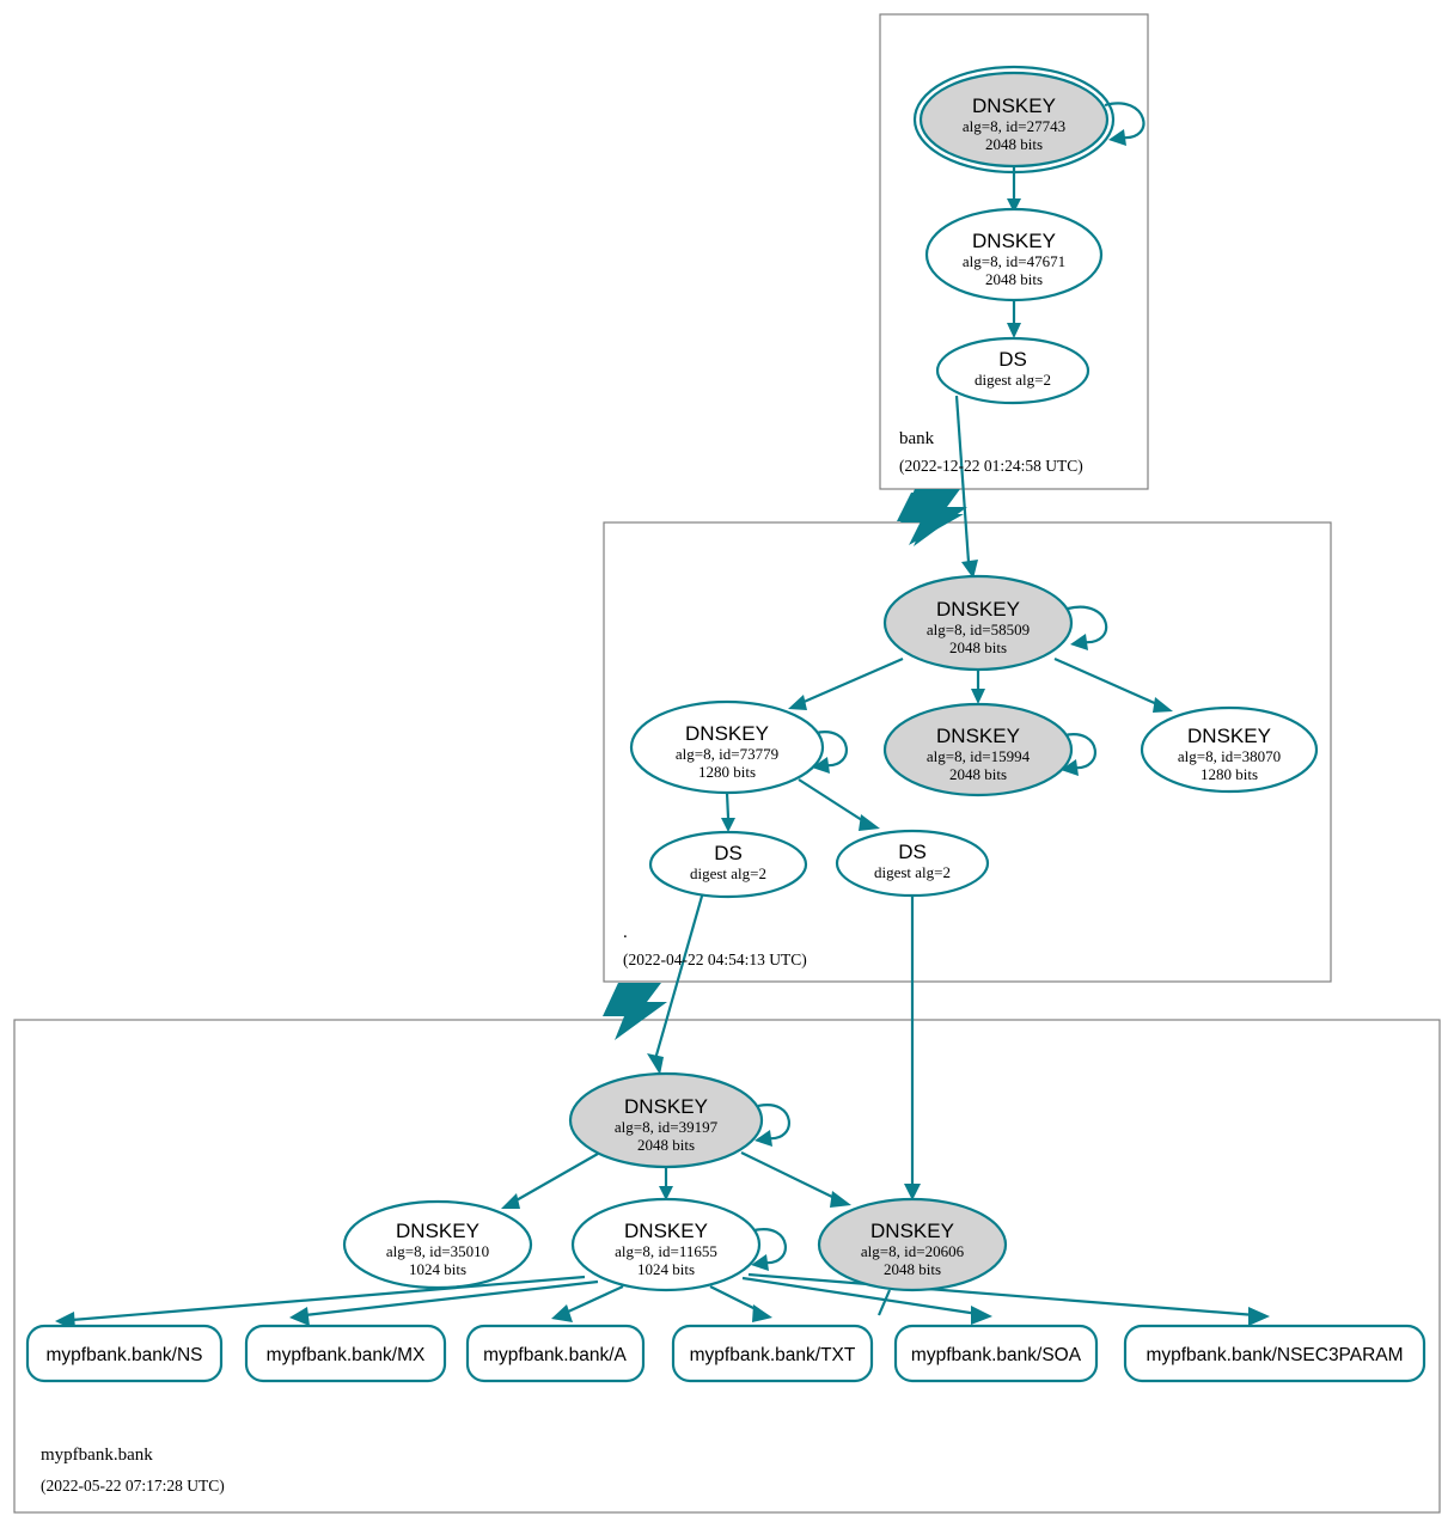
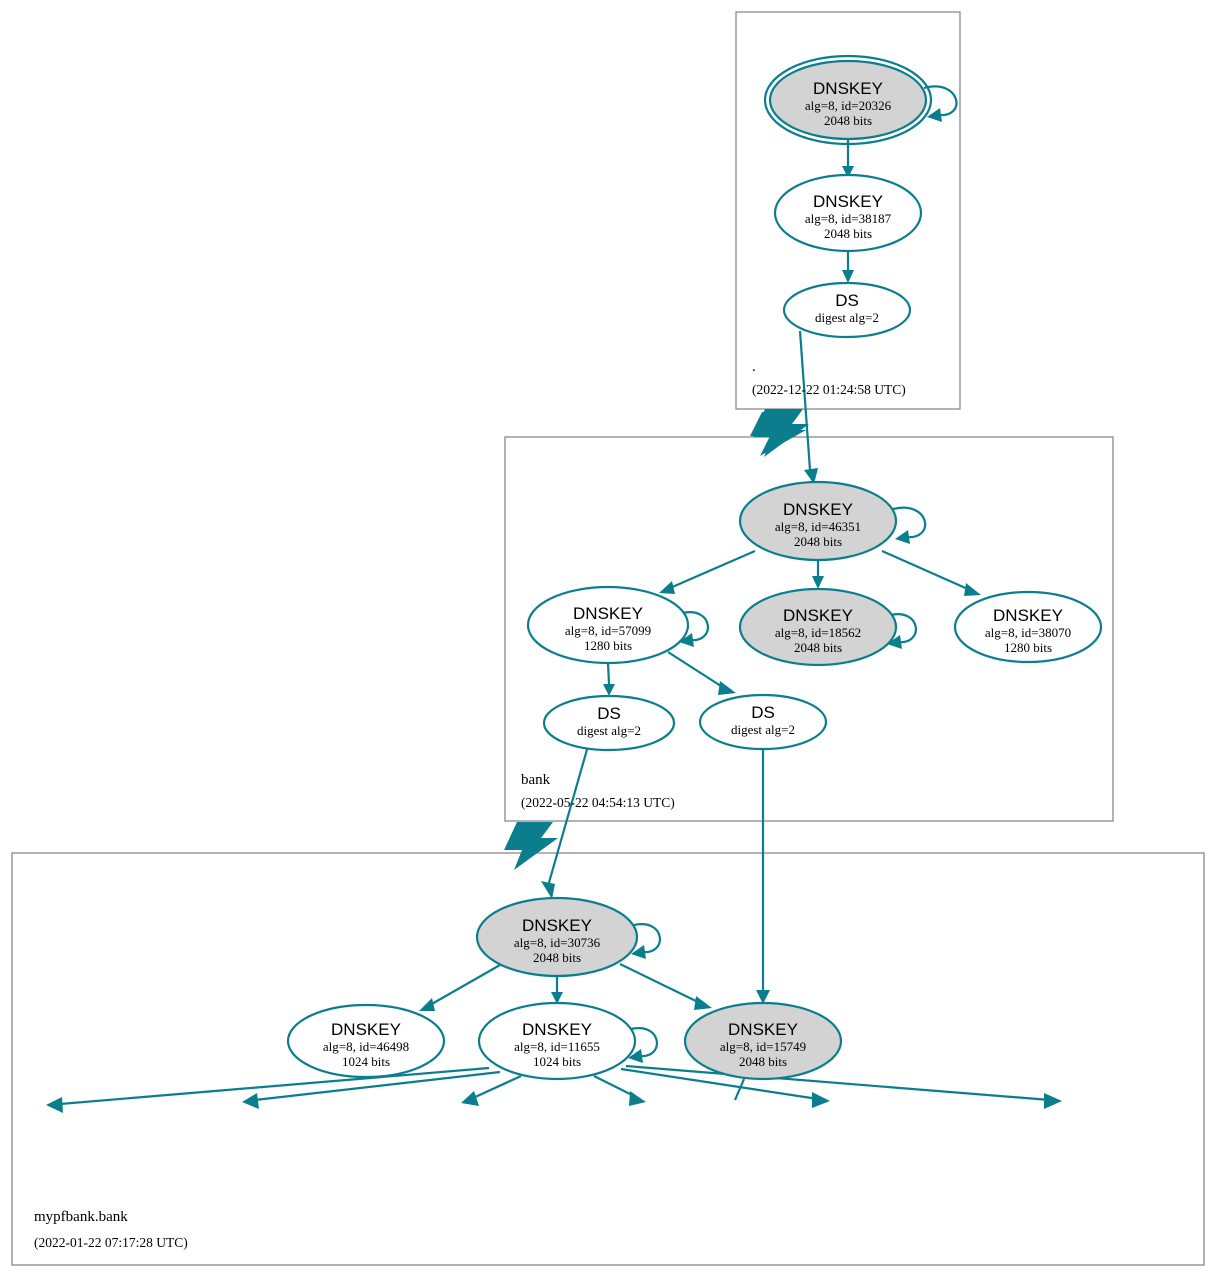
  DNSKEY
- alg=8, id=27743
+ alg=8, id=20326
  2048 bits
  DNSKEY
- alg=8, id=47671
+ alg=8, id=38187
  2048 bits
  DS
  digest alg=2
- bank
+ .
  (2022-12-22 01:24:58 UTC)
  DNSKEY
- alg=8, id=58509
+ alg=8, id=46351
  2048 bits
  DNSKEY
- alg=8, id=73779
+ alg=8, id=57099
  1280 bits
  DNSKEY
- alg=8, id=15994
+ alg=8, id=18562
  2048 bits
  DNSKEY
  alg=8, id=38070
  1280 bits
  DS
  digest alg=2
  DS
  digest alg=2
- .
+ bank
- (2022-04-22 04:54:13 UTC)
+ (2022-05-22 04:54:13 UTC)
  DNSKEY
- alg=8, id=39197
+ alg=8, id=30736
  2048 bits
  DNSKEY
- alg=8, id=35010
+ alg=8, id=46498
  1024 bits
  DNSKEY
  alg=8, id=11655
  1024 bits
  DNSKEY
- alg=8, id=20606
+ alg=8, id=15749
  2048 bits
- mypfbank.bank/NS
- mypfbank.bank/MX
- mypfbank.bank/A
- mypfbank.bank/TXT
- mypfbank.bank/SOA
- mypfbank.bank/NSEC3PARAM
  mypfbank.bank
- (2022-05-22 07:17:28 UTC)
+ (2022-01-22 07:17:28 UTC)
